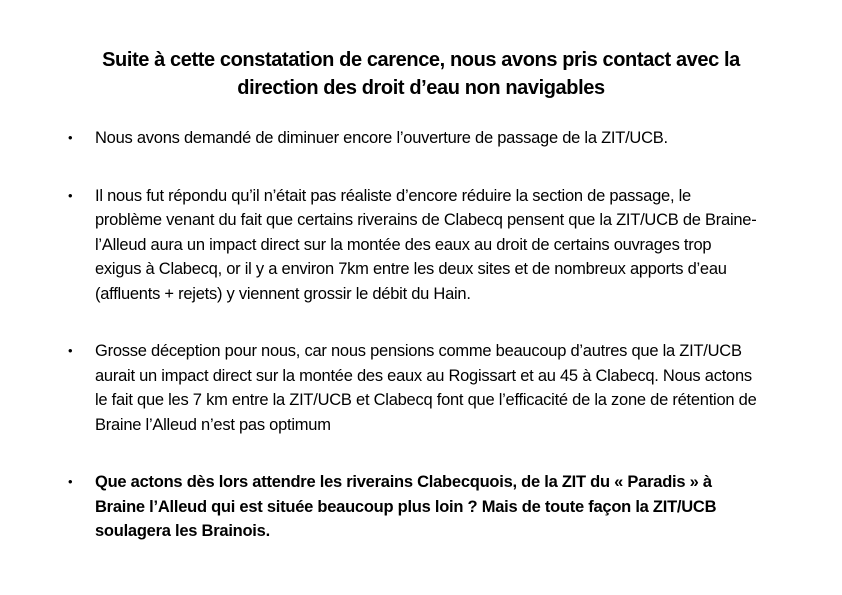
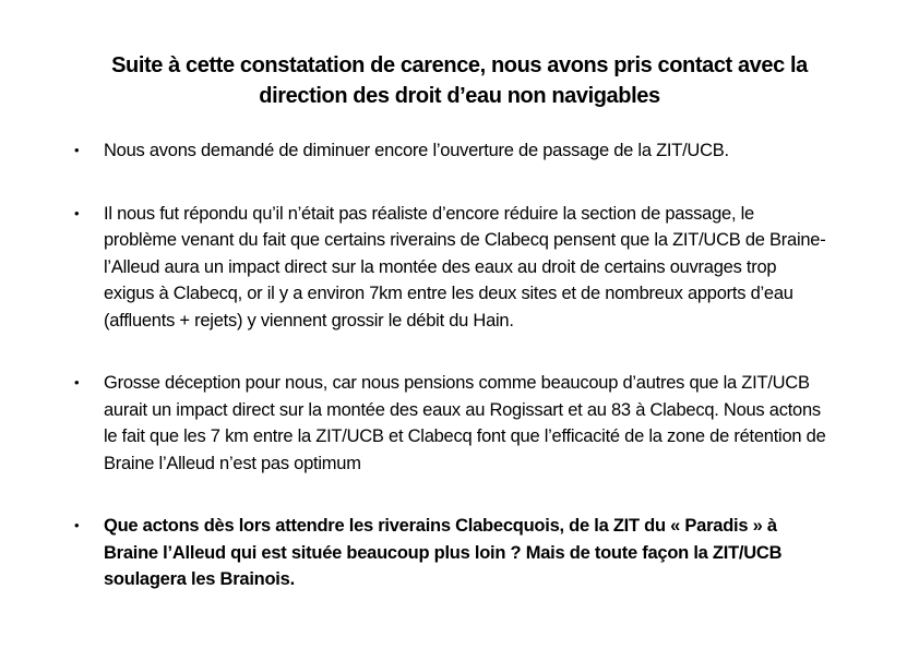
  Suite à cette constatation de carence, nous avons pris contact avec la direction des droit d’eau non navigables
  •
  Nous avons demandé de diminuer encore l’ouverture de passage de la ZIT/UCB.
  •
  Il nous fut répondu qu’il n’était pas réaliste d’encore réduire la section de passage, le problème venant du fait que certains riverains de Clabecq pensent que la ZIT/UCB de Braine-l’Alleud aura un impact direct sur la montée des eaux au droit de certains ouvrages trop exigus à Clabecq, or il y a environ 7km entre les deux sites et de nombreux apports d’eau (affluents + rejets) y viennent grossir le débit du Hain.
  •
- Grosse déception pour nous, car nous pensions comme beaucoup d’autres que la ZIT/UCB aurait un impact direct sur la montée des eaux au Rogissart et au 45 à Clabecq. Nous actons le fait que les 7 km entre la ZIT/UCB et Clabecq font que l’efficacité de la zone de rétention de Braine l’Alleud n’est pas optimum
+ Grosse déception pour nous, car nous pensions comme beaucoup d’autres que la ZIT/UCB aurait un impact direct sur la montée des eaux au Rogissart et au 83 à Clabecq. Nous actons le fait que les 7 km entre la ZIT/UCB et Clabecq font que l’efficacité de la zone de rétention de Braine l’Alleud n’est pas optimum
  •
  Que actons dès lors attendre les riverains Clabecquois, de la ZIT du « Paradis » à Braine l’Alleud qui est située beaucoup plus loin ? Mais de toute façon la ZIT/UCB soulagera les Brainois.
